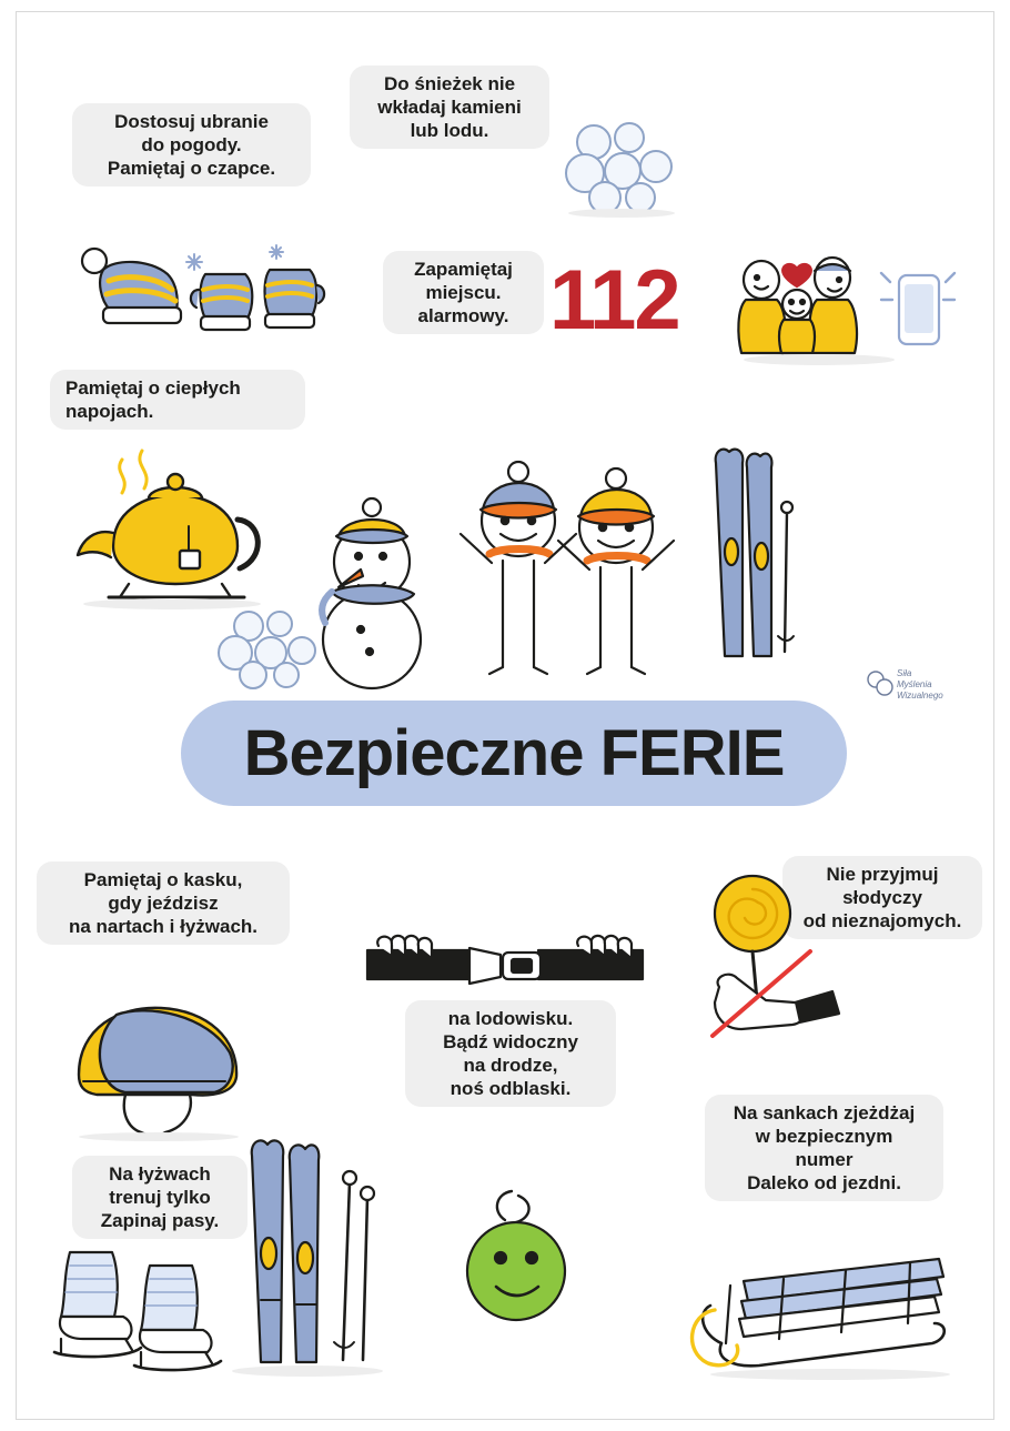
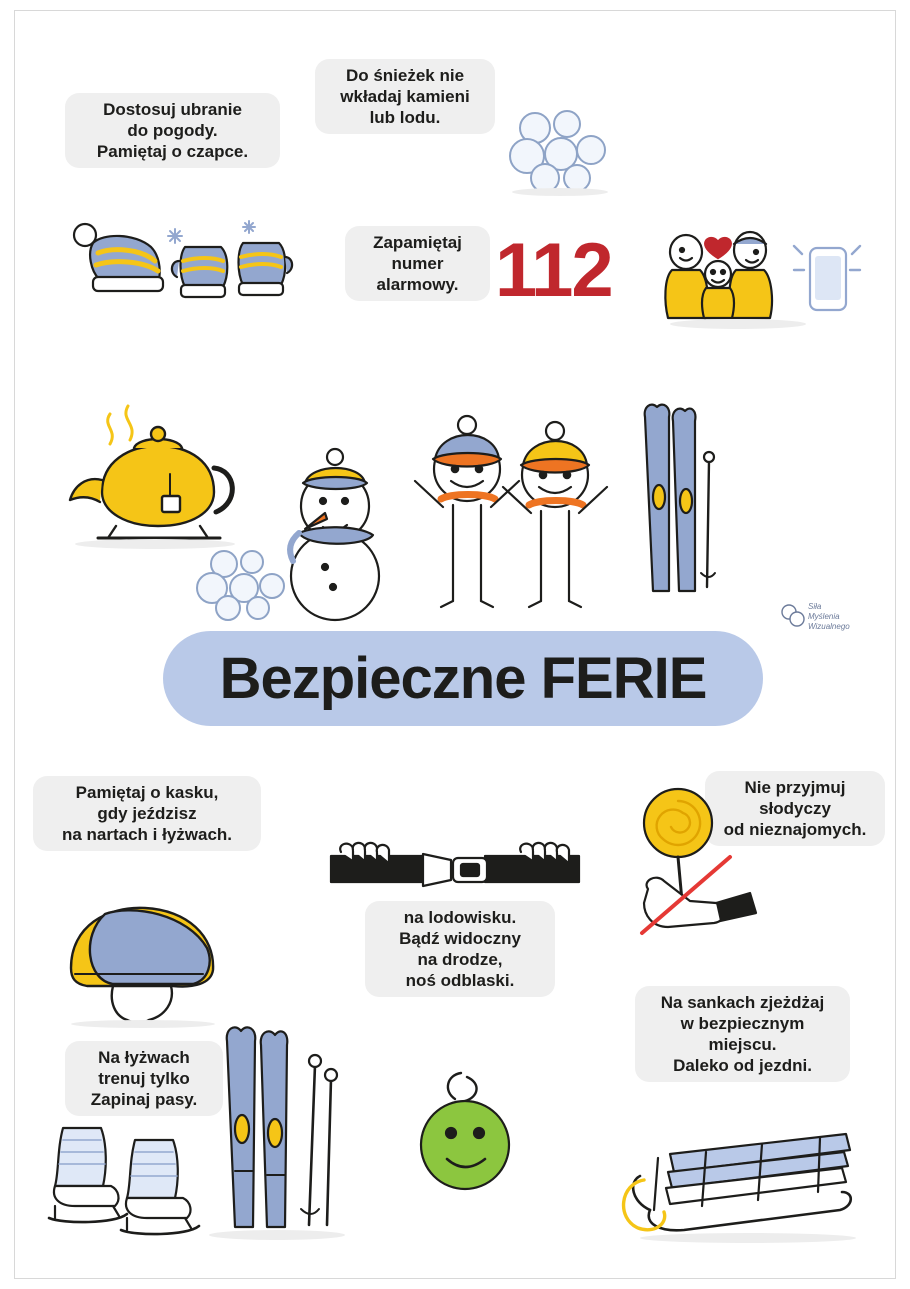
  Dostosuj ubranie
  do pogody.
  Pamiętaj o czapce.
  Do śnieżek nie
  wkładaj kamieni
  lub lodu.
  Zapamiętaj
- miejscu.
+ numer
  alarmowy.
  112
- Pamiętaj o ciepłych
- napojach.
  Pamiętaj o kasku,
  gdy jeździsz
  na nartach i łyżwach.
  na lodowisku.
  Bądź widoczny
  na drodze,
  noś odblaski.
  Nie przyjmuj
  słodyczy
  od nieznajomych.
  Na łyżwach
  trenuj tylko
  Zapinaj pasy.
  Na sankach zjeżdżaj
  w bezpiecznym
- numer
+ miejscu.
  Daleko od jezdni.
  Bezpieczne FERIE
  Siła
  Myślenia
  Wizualnego
